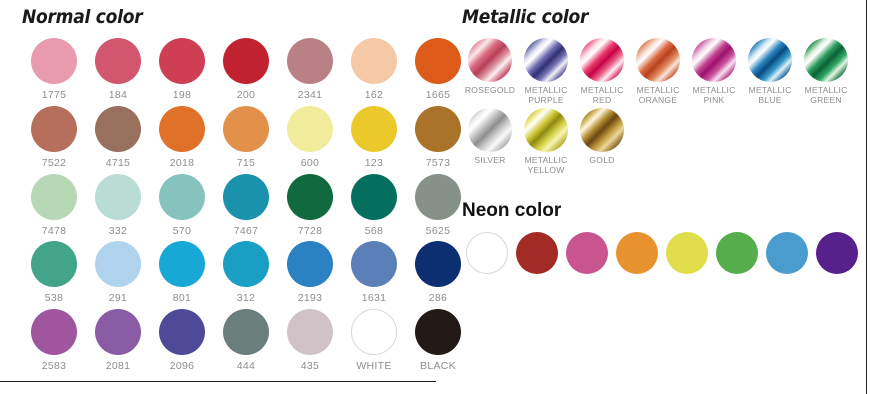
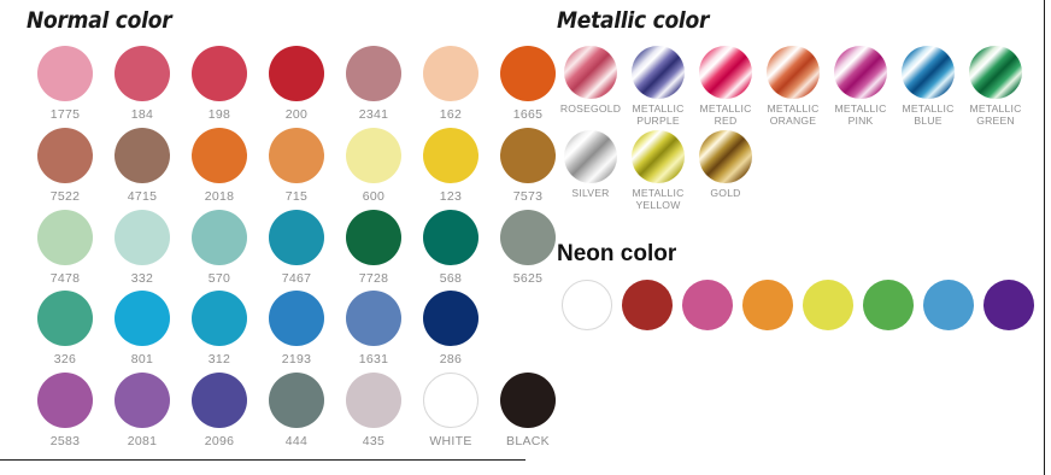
  Normal color
  1775
  184
  198
  200
  2341
  162
  1665
  7522
  4715
  2018
  715
  600
  123
  7573
  7478
  332
  570
  7467
  7728
  568
  5625
- 538
+ 326
- 291
  801
  312
  2193
  1631
  286
  2583
  2081
  2096
  444
  435
  WHITE
  BLACK
  Metallic color
  ROSEGOLD
  METALLIC
  PURPLE
  METALLIC
  RED
  METALLIC
  ORANGE
  METALLIC
  PINK
  METALLIC
  BLUE
  METALLIC
  GREEN
  SILVER
  METALLIC
  YELLOW
  GOLD
  Neon color
